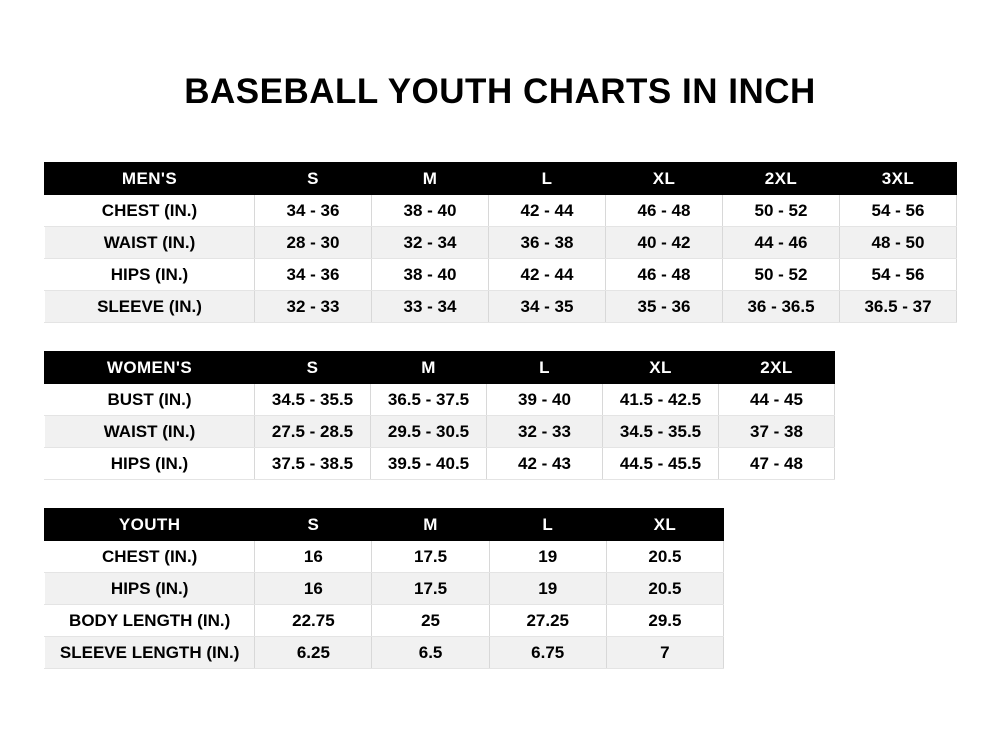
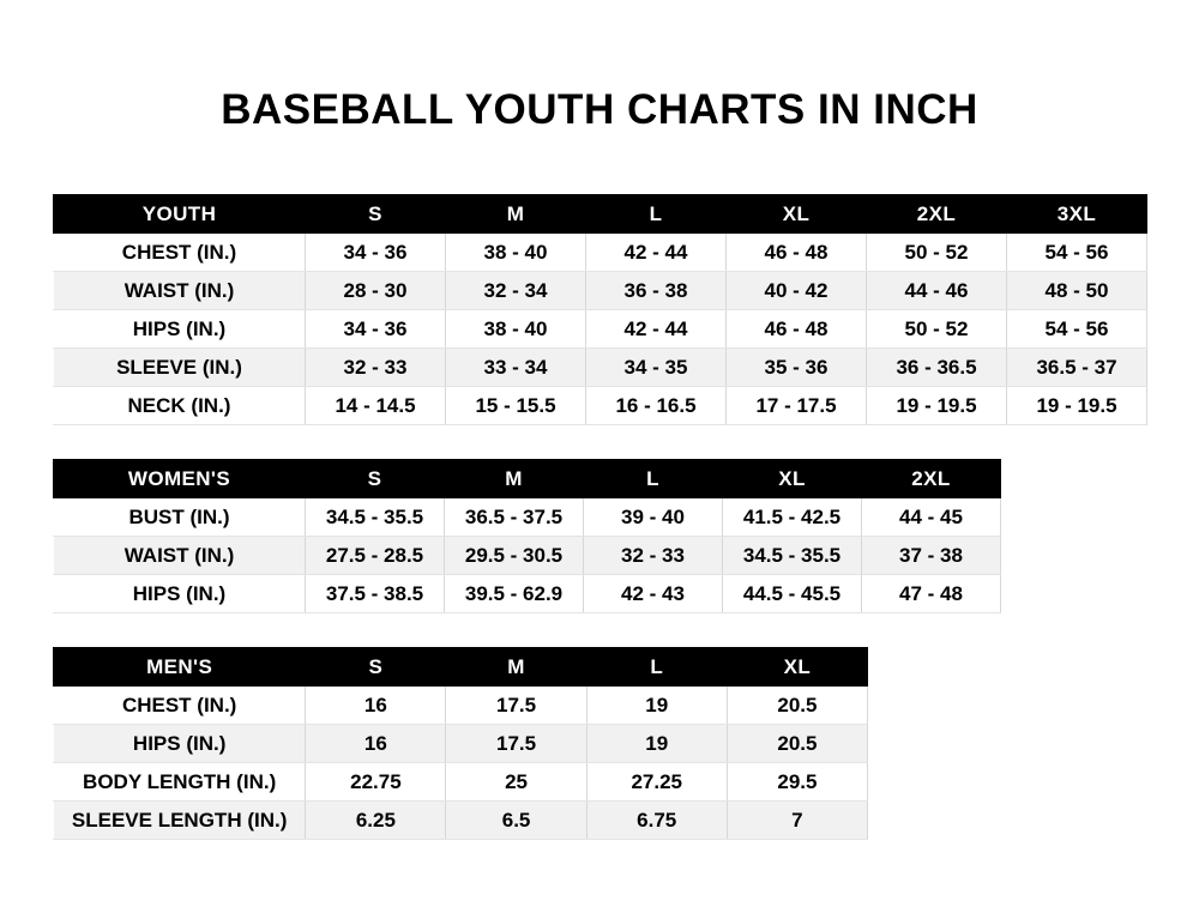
  BASEBALL YOUTH CHARTS IN INCH
- MEN'S	S	M	L	XL	2XL	3XL
+ YOUTH	S	M	L	XL	2XL	3XL
  CHEST (IN.)	34 - 36	38 - 40	42 - 44	46 - 48	50 - 52	54 - 56
  WAIST (IN.)	28 - 30	32 - 34	36 - 38	40 - 42	44 - 46	48 - 50
  HIPS (IN.)	34 - 36	38 - 40	42 - 44	46 - 48	50 - 52	54 - 56
  SLEEVE (IN.)	32 - 33	33 - 34	34 - 35	35 - 36	36 - 36.5	36.5 - 37
+ NECK (IN.)	14 - 14.5	15 - 15.5	16 - 16.5	17 - 17.5	19 - 19.5	19 - 19.5
  WOMEN'S	S	M	L	XL	2XL
  BUST (IN.)	34.5 - 35.5	36.5 - 37.5	39 - 40	41.5 - 42.5	44 - 45
  WAIST (IN.)	27.5 - 28.5	29.5 - 30.5	32 - 33	34.5 - 35.5	37 - 38
- HIPS (IN.)	37.5 - 38.5	39.5 - 40.5	42 - 43	44.5 - 45.5	47 - 48
+ HIPS (IN.)	37.5 - 38.5	39.5 - 62.9	42 - 43	44.5 - 45.5	47 - 48
- YOUTH	S	M	L	XL
+ MEN'S	S	M	L	XL
  CHEST (IN.)	16	17.5	19	20.5
  HIPS (IN.)	16	17.5	19	20.5
  BODY LENGTH (IN.)	22.75	25	27.25	29.5
  SLEEVE LENGTH (IN.)	6.25	6.5	6.75	7
